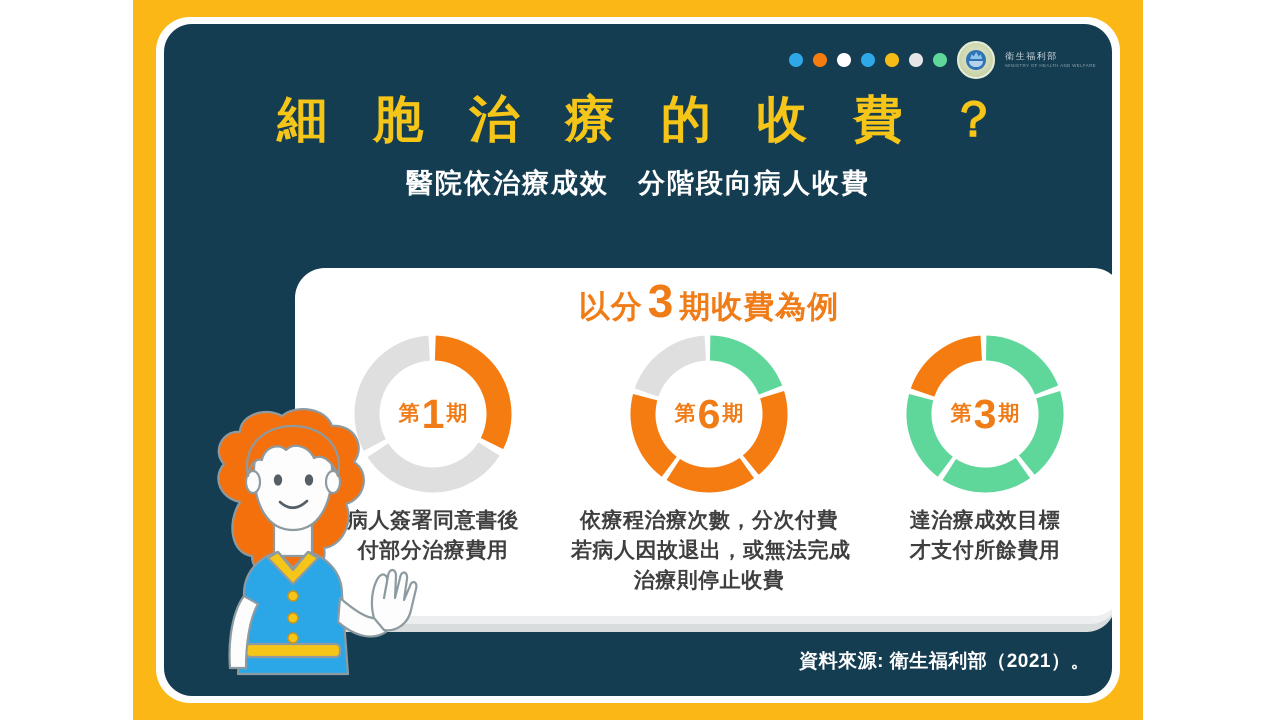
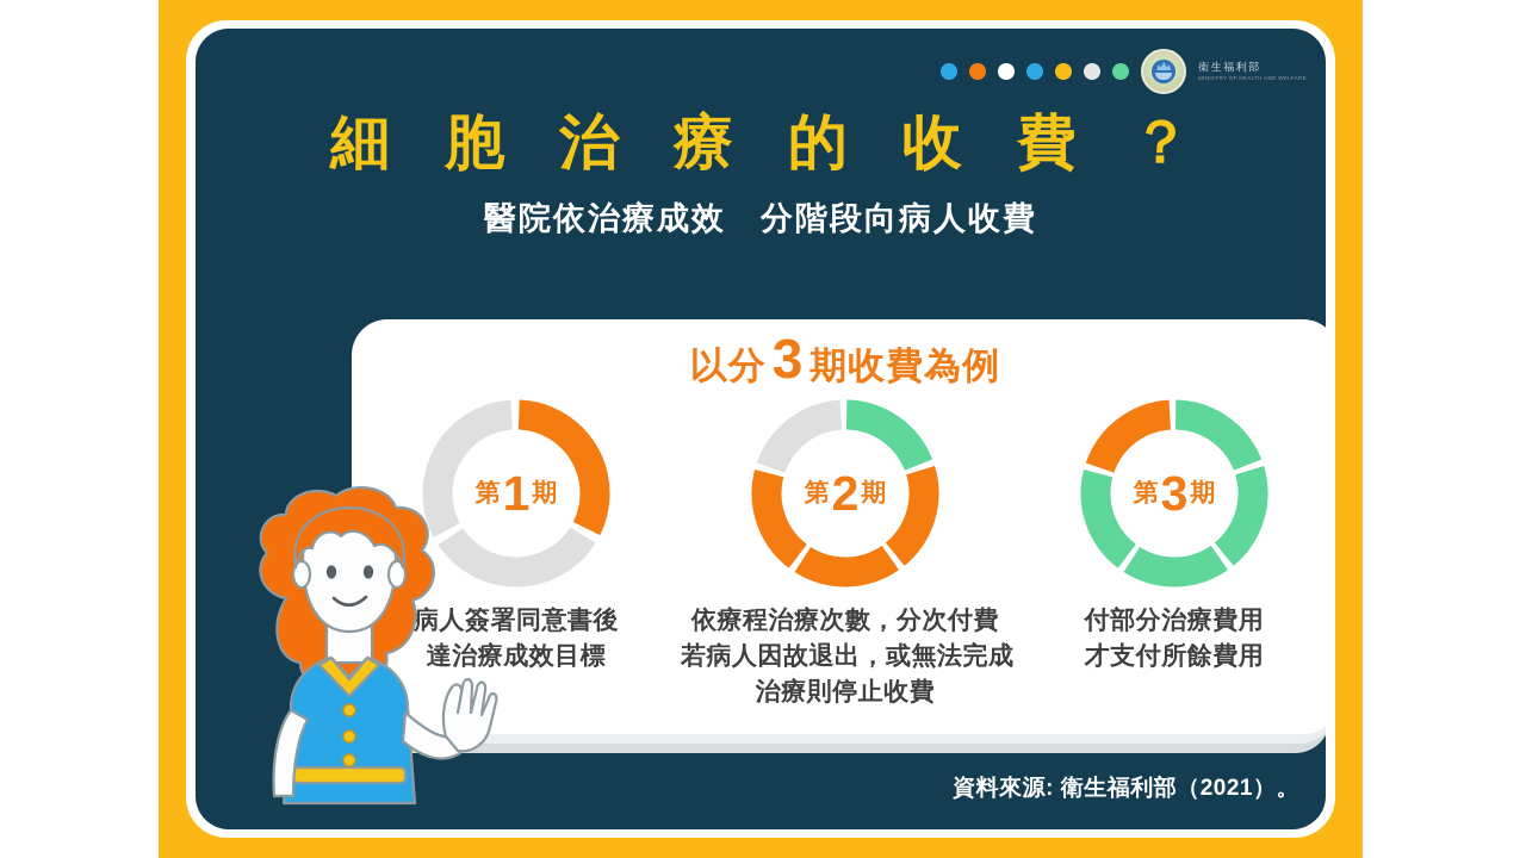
  衛生福利部
  細 胞 治 療 的 收 費 ？
  醫院依治療成效 分階段向病人收費
  以分
  3
  期收費為例
  第
  1
  期
  第
- 6
+ 2
  期
  第
  3
  期
  病人簽署同意書後
- 付部分治療費用
+ 達治療成效目標
  依療程治療次數，分次付費
  若病人因故退出，或無法完成
  治療則停止收費
- 達治療成效目標
+ 付部分治療費用
  才支付所餘費用
  資料來源: 衛生福利部（2021）。
